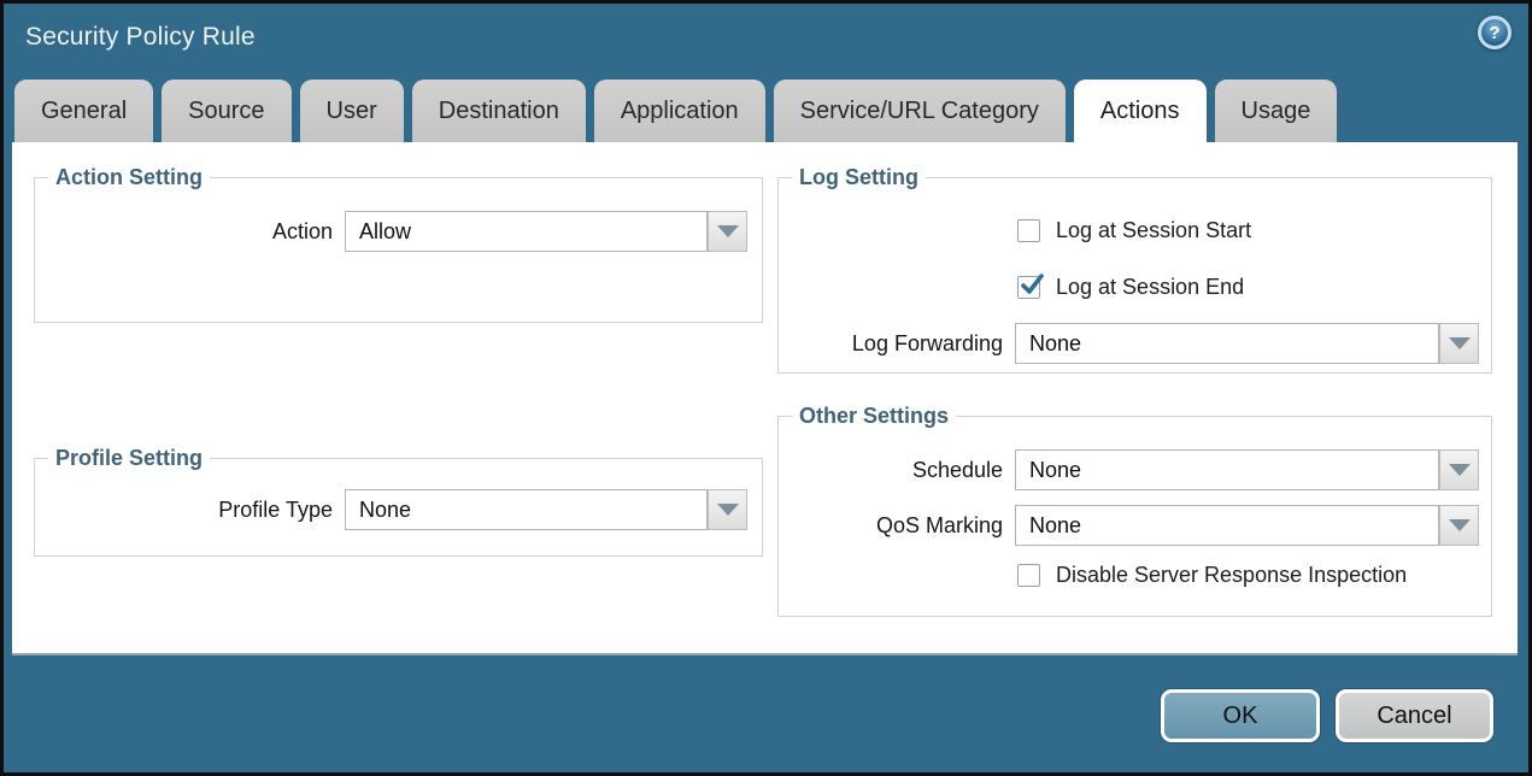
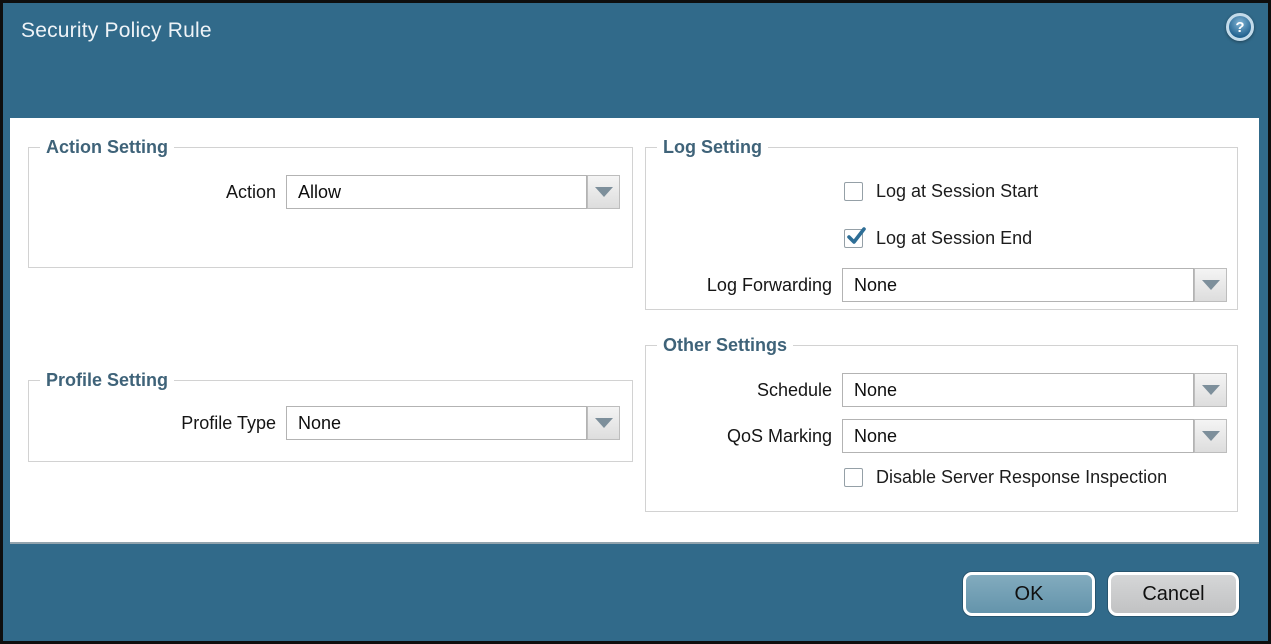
  Security Policy Rule
  ?
- General
- Source
- User
- Destination
- Application
- Service/URL Category
- Actions
- Usage
  Action Setting
  Action
  Allow
  Log Setting
  Log at Session Start
  Log at Session End
  Log Forwarding
  None
  Profile Setting
  Profile Type
  None
  Other Settings
  Schedule
  None
  QoS Marking
  None
  Disable Server Response Inspection
  OK
  Cancel
